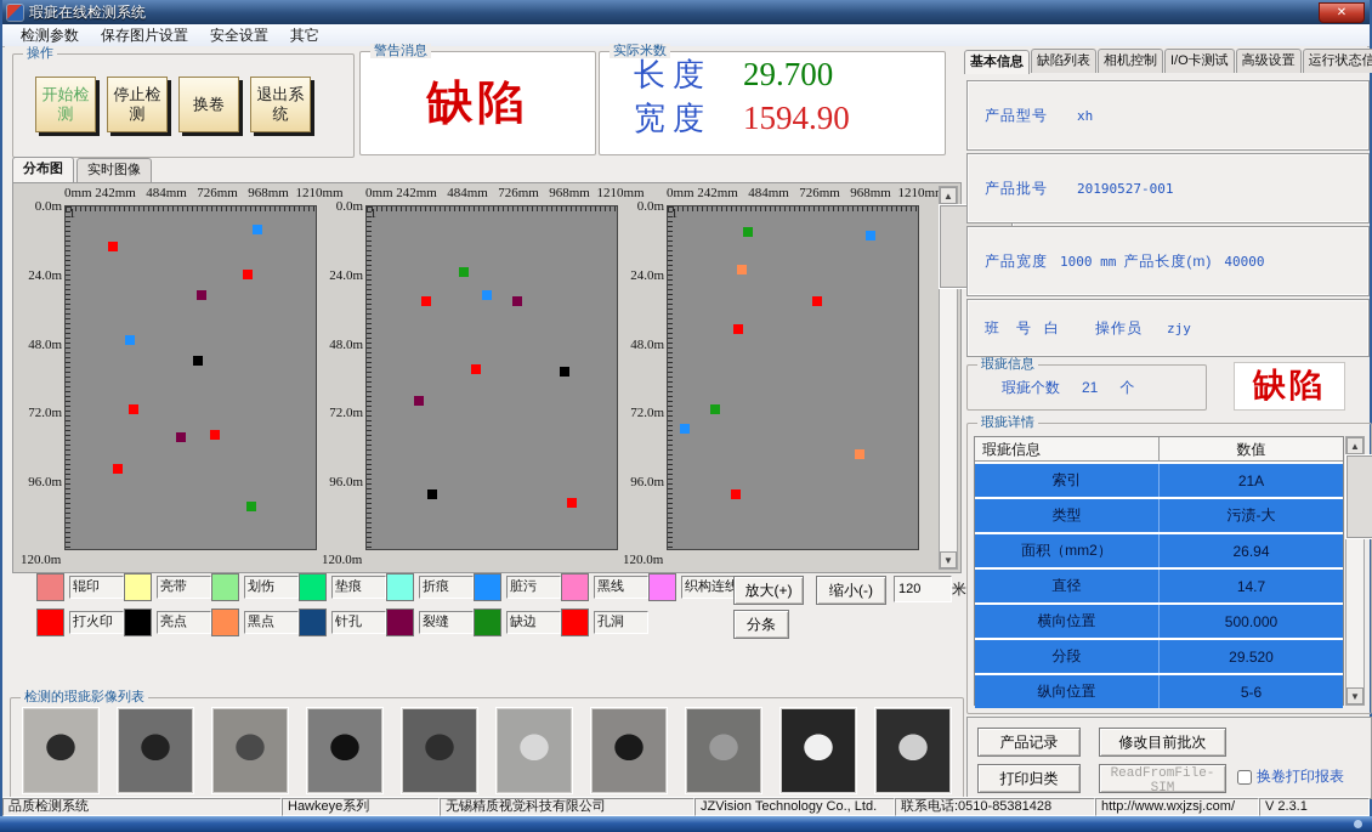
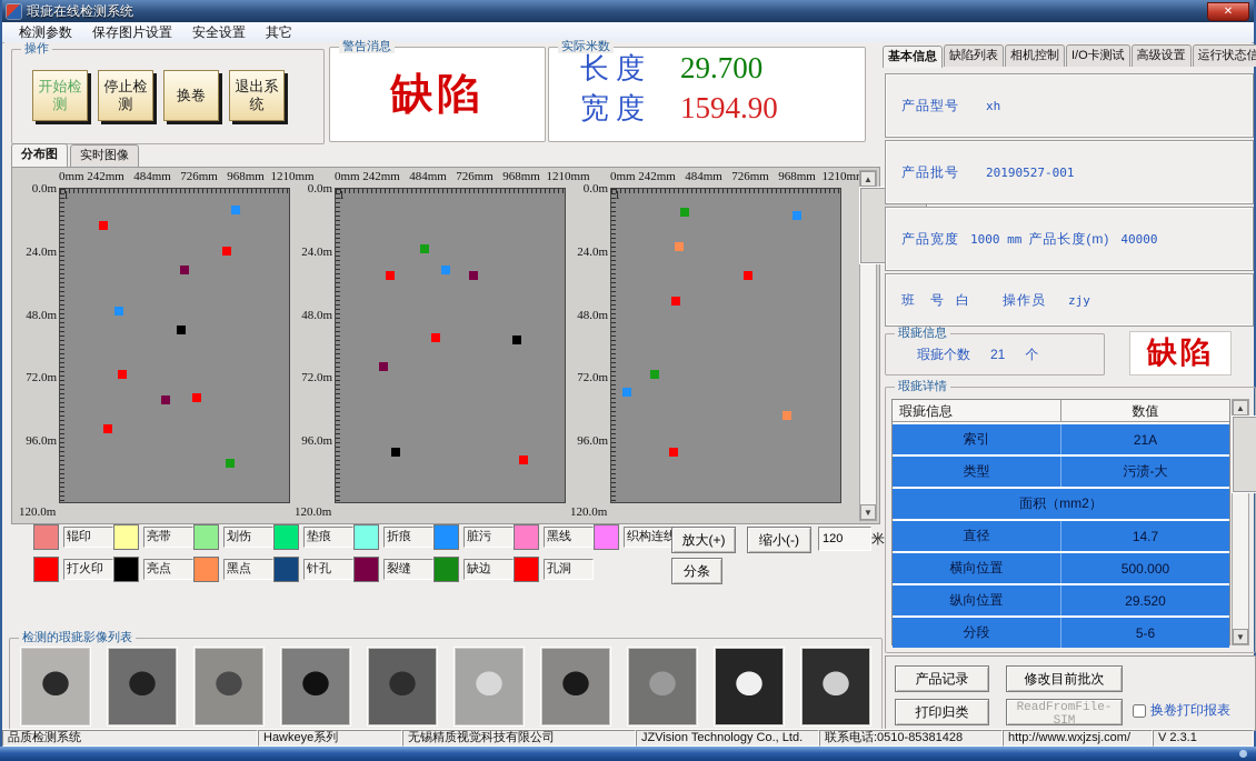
  瑕疵在线检测系统
  ✕
  检测参数
  保存图片设置
  安全设置
  其它
  操作
  开始检测
  停止检测
  换卷
  退出系统
  警告消息
  缺陷
  实际米数
  长度
  29.700
  宽度
  1594.90
  分布图
  实时图像
  0mm
  242mm
  484mm
  726mm
  968mm
  1210mm
  0.0m
  24.0m
  48.0m
  72.0m
  96.0m
  1
  120.0m
  0mm
  242mm
  484mm
  726mm
  968mm
  1210mm
  0.0m
  24.0m
  48.0m
  72.0m
  96.0m
  1
  120.0m
  0mm
  242mm
  484mm
  726mm
  968mm
  1210m
  0.0m
  24.0m
  48.0m
  72.0m
  96.0m
  1
  120.0m
  ▲
  ▼
  辊印
  亮带
  划伤
  垫痕
  折痕
  脏污
  黑线
  织构连线
  打火印
  亮点
  黑点
  针孔
  裂缝
  缺边
  孔洞
  放大(+)
  缩小(-)
  120
  米
  分条
  检测的瑕疵影像列表
  基本信息
  缺陷列表
  相机控制
  I/O卡测试
  高级设置
  运行状态信
  产品型号
  xh
  产品批号
  20190527-001
  产品宽度
  1000 mm
  产品长度(m)
  40000
  班 号
  白
  操作员
  zjy
  瑕疵信息
  瑕疵个数
  21
  个
  缺陷
  瑕疵详情
  瑕疵信息
  数值
  索引
  21A
  类型
  污渍-大
  面积（mm2）
- 26.94
  直径
  14.7
  横向位置
  500.000
- 分段
+ 纵向位置
  29.520
- 纵向位置
+ 分段
  5-6
  ▲
  ▼
  产品记录
  修改目前批次
  打印归类
  ReadFromFile-SIM
  换卷打印报表
  品质检测系统
  Hawkeye系列
  无锡精质视觉科技有限公司
  JZVision Technology Co., Ltd.
  联系电话:0510-85381428
  http://www.wxjzsj.com/
  V 2.3.1
